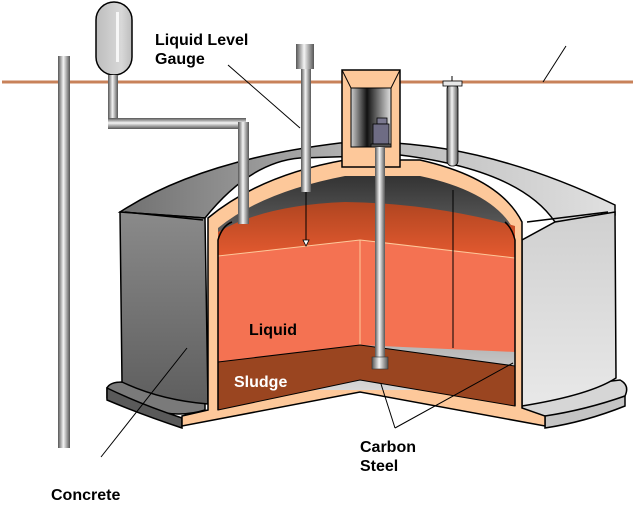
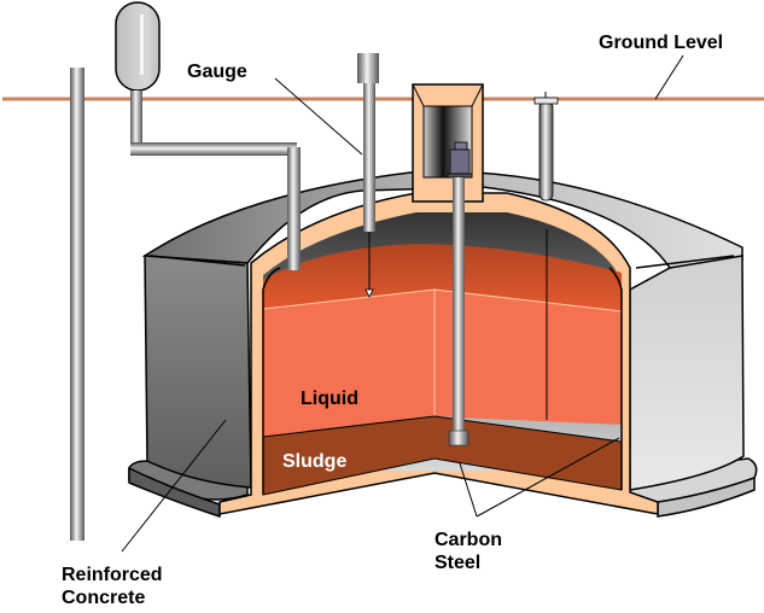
- Liquid Level
  Gauge
+ Ground Level
  Liquid
  Sludge
+ Reinforced
  Concrete
  Carbon
  Steel
